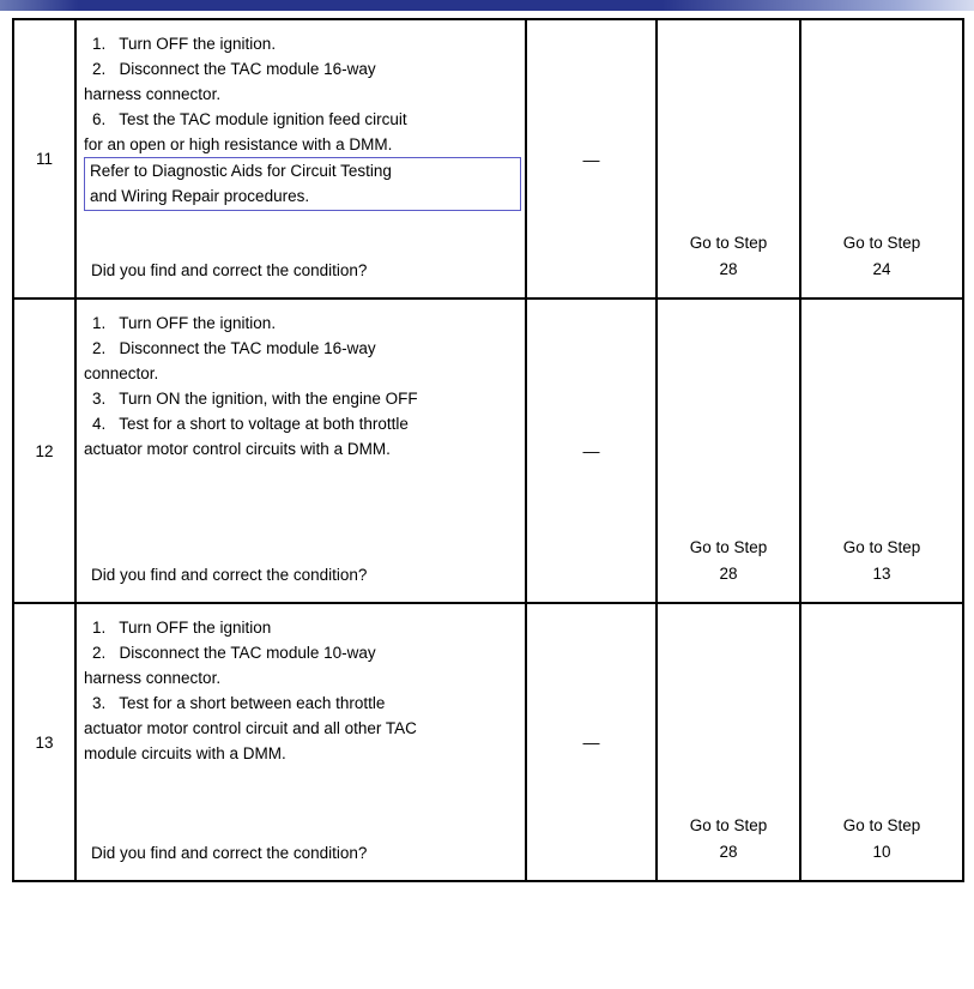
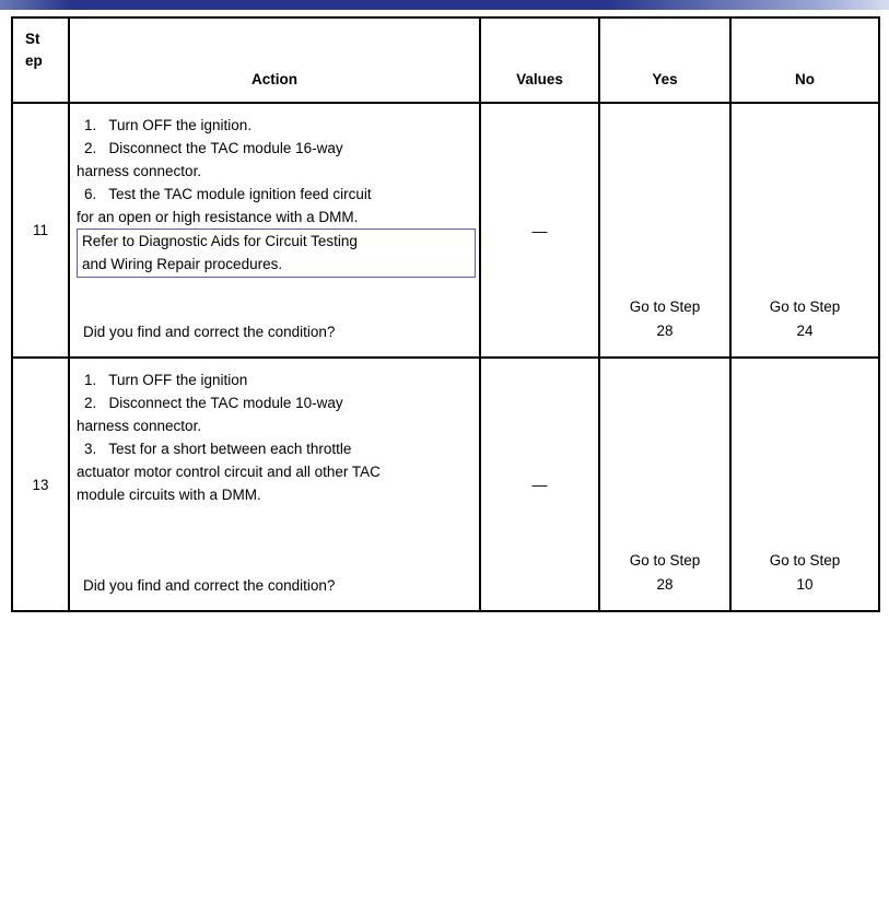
+ St ep	Action	Values	Yes	No
  11	1. Turn OFF the ignition. 2. Disconnect the TAC module 16-way harness connector. 6. Test the TAC module ignition feed circuit for an open or high resistance with a DMM. Refer to Diagnostic Aids for Circuit Testing and Wiring Repair procedures. Did you find and correct the condition?	—	Go to Step 28	Go to Step 24
- 12	1. Turn OFF the ignition. 2. Disconnect the TAC module 16-way connector. 3. Turn ON the ignition, with the engine OFF 4. Test for a short to voltage at both throttle actuator motor control circuits with a DMM. Did you find and correct the condition?	—	Go to Step 28	Go to Step 13
  13	1. Turn OFF the ignition 2. Disconnect the TAC module 10-way harness connector. 3. Test for a short between each throttle actuator motor control circuit and all other TAC module circuits with a DMM. Did you find and correct the condition?	—	Go to Step 28	Go to Step 10
